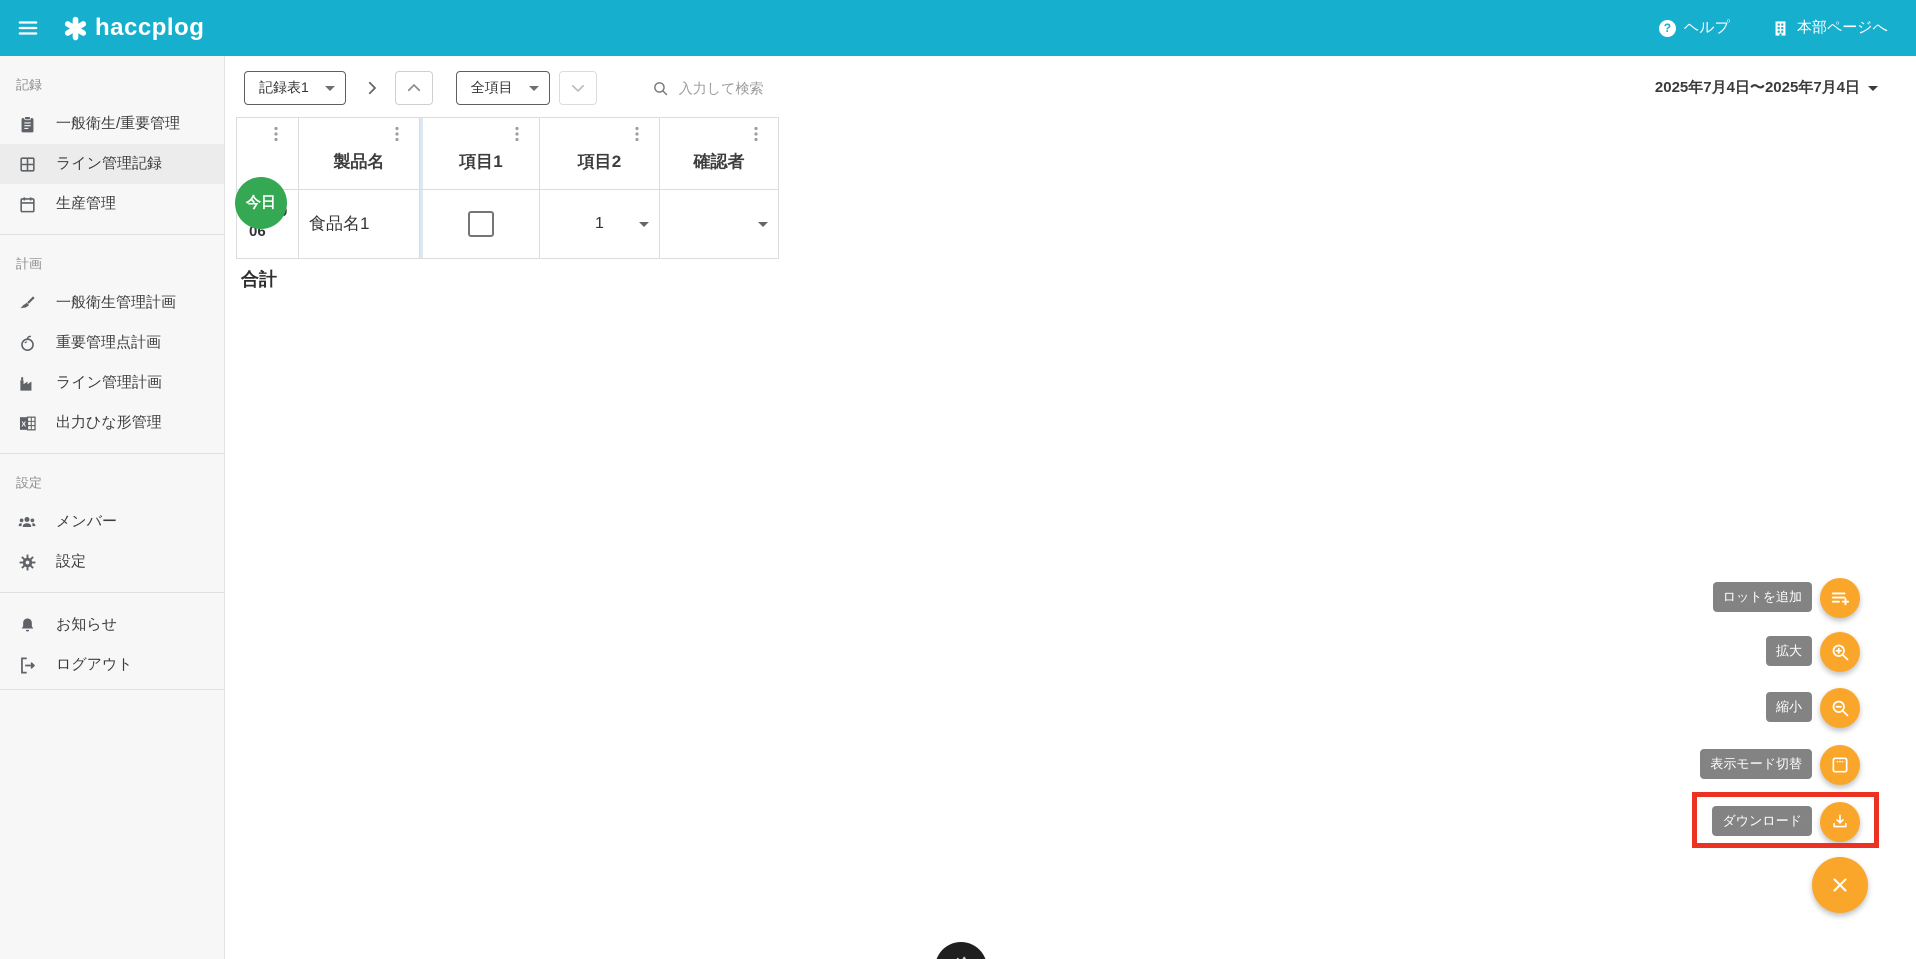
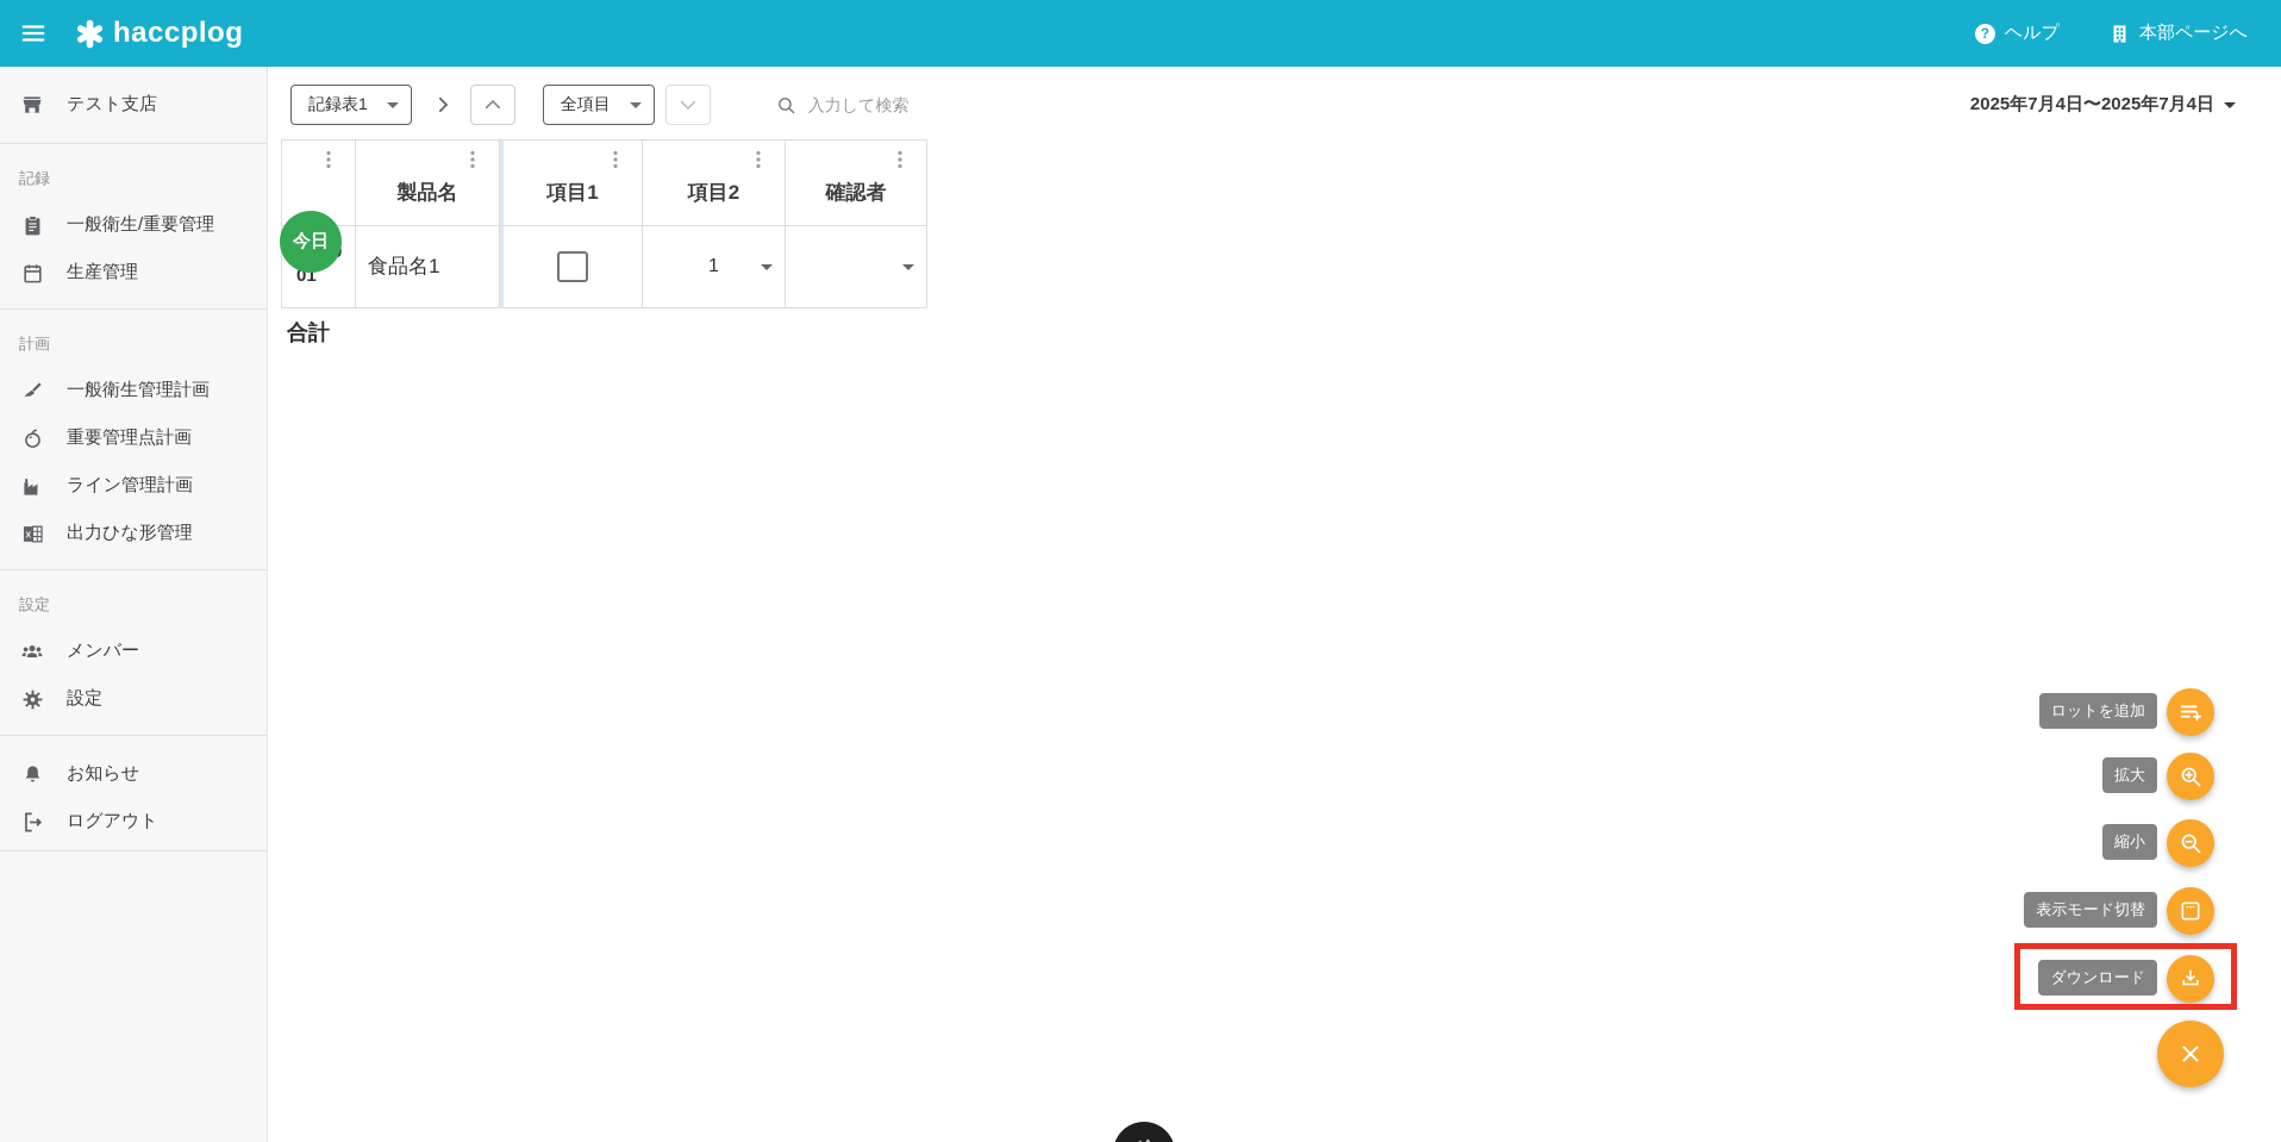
  haccplog
  ?
  ヘルプ
  本部ページへ
+ テスト支店
  記録
  一般衛生/重要管理
- ライン管理記録
  生産管理
  計画
  一般衛生管理計画
  重要管理点計画
  ライン管理計画
  X
  出力ひな形管理
  設定
  メンバー
  設定
  お知らせ
  ログアウト
  記録表1
  全項目
  入力して検索
  2025年7月4日〜2025年7月4日
  製品名
  項目1
  項目2
  確認者
  今日
- 06
+ 01
  食品名1
  1
  合計
  ロットを追加
  拡大
  縮小
  表示モード切替
  ダウンロード
